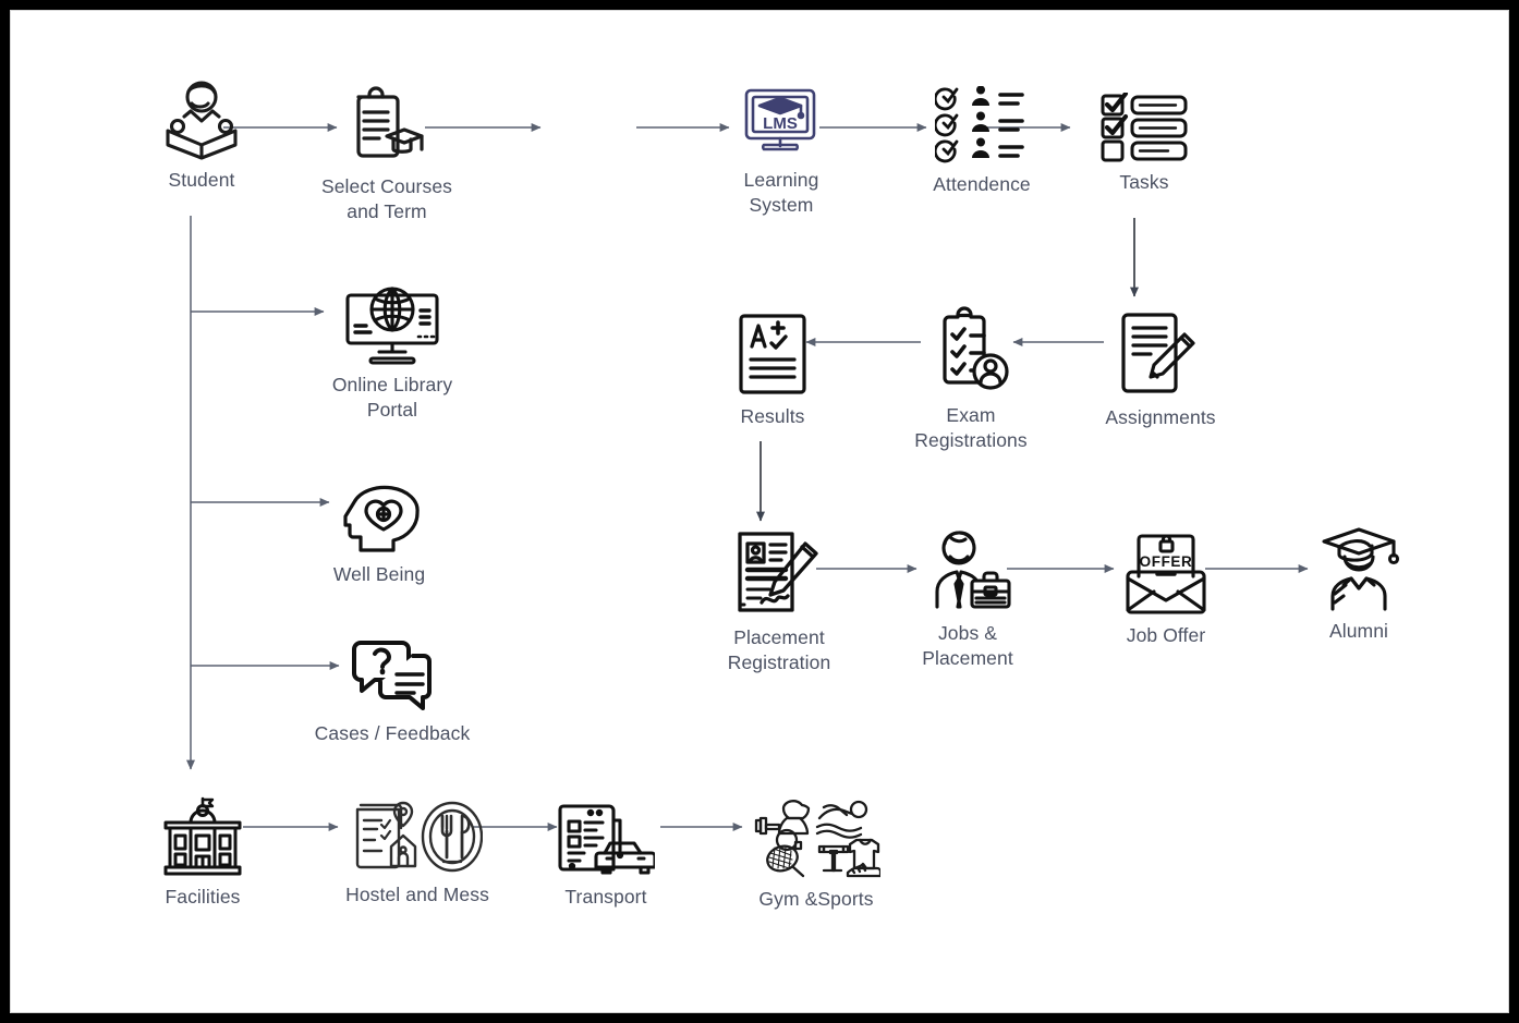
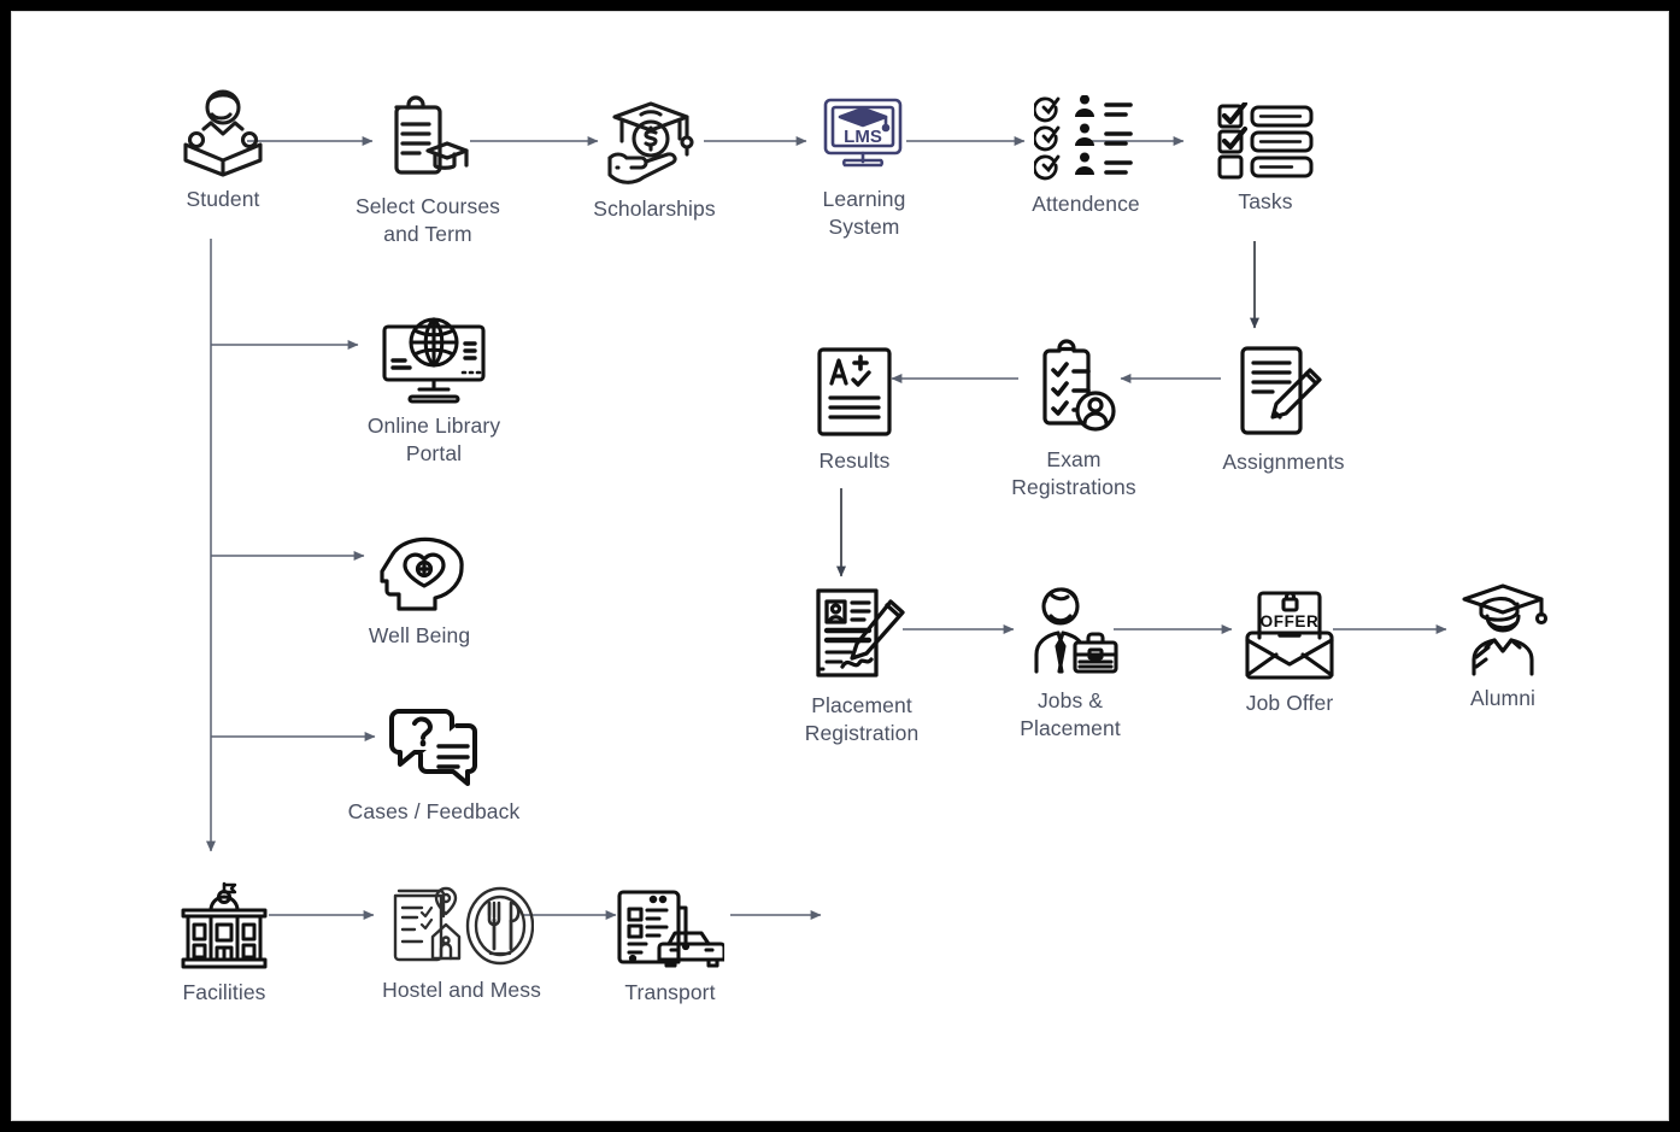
  Student
  Select Courses
  and Term
+ Scholarships
  LMS
  Learning
  System
  Attendence
  Tasks
  Assignments
  Exam
  Registrations
  Results
  Placement
  Registration
  Jobs &
  Placement
  OFFER
  Job Offer
  Alumni
  Online Library
  Portal
  Well Being
  Cases / Feedback
  Facilities
  Hostel and Mess
  Transport
- Gym &Sports
